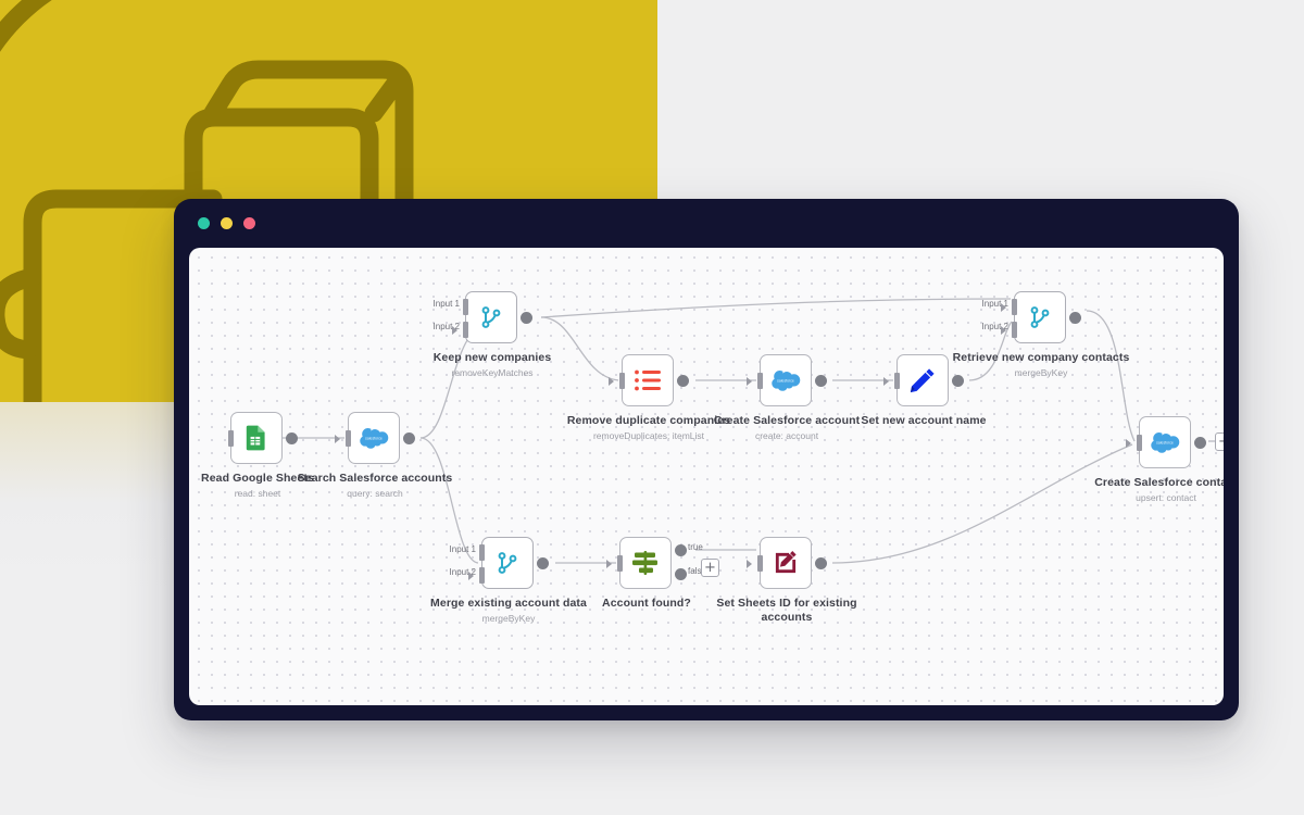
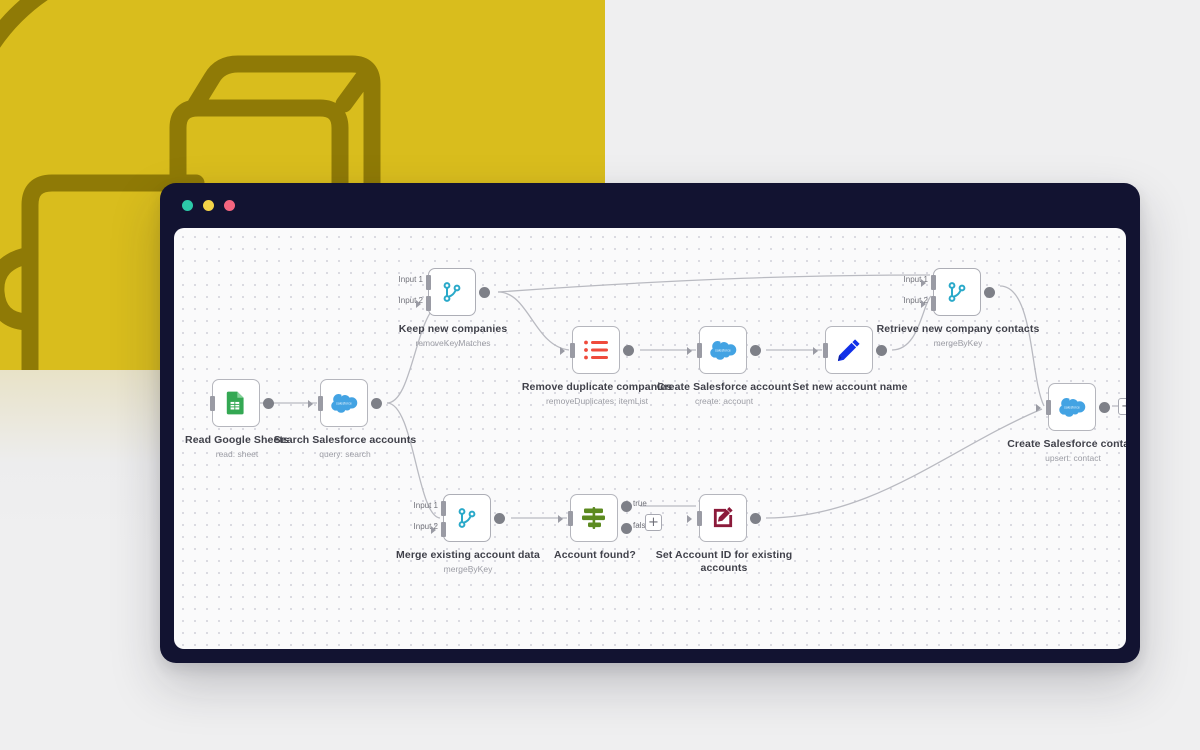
  Read Google Sheets
  read: sheet
  Search Salesforce accounts
  query: search
  Input 1
  Input 2
  Keep new companies
  removeKeyMatches
  Remove duplicate companies
  removeDuplicates: itemList
  Create Salesforce account
  create: account
  Set new account name
  Input 1
  Input 2
  Retrieve new company contacts
  mergeByKey
  Create Salesforce cont
  upsert: contact
  Input 1
  Input 2
  Merge existing account data
  mergeByKey
  true
  fals
  Account found?
  +
- Set Sheets ID for existing accounts
+ Set Account ID for existing accounts
